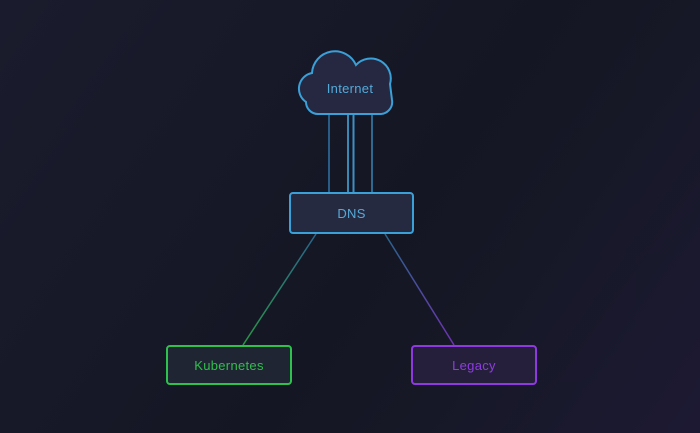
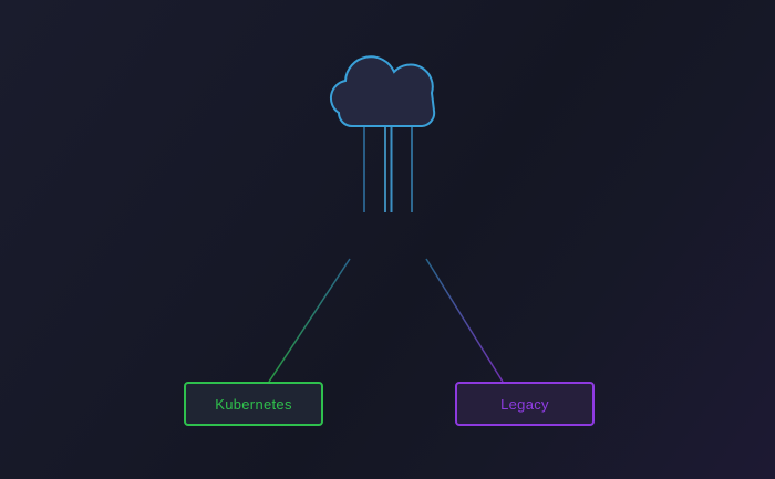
- Internet
- DNS
  Kubernetes
  Legacy
